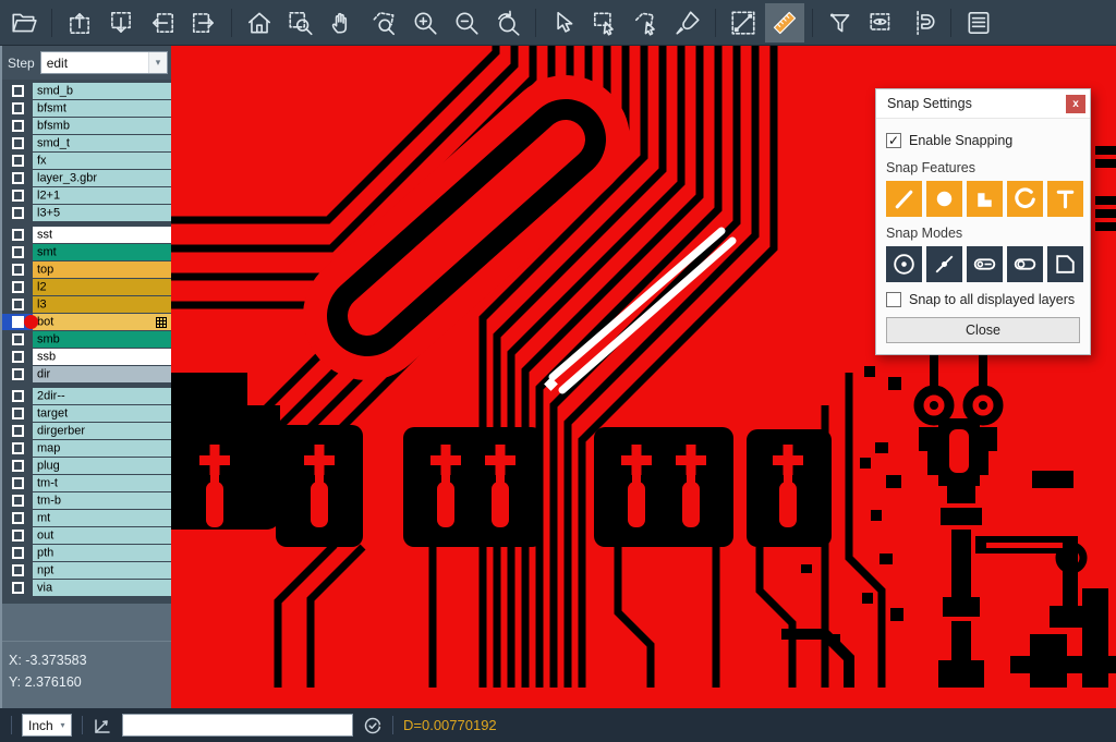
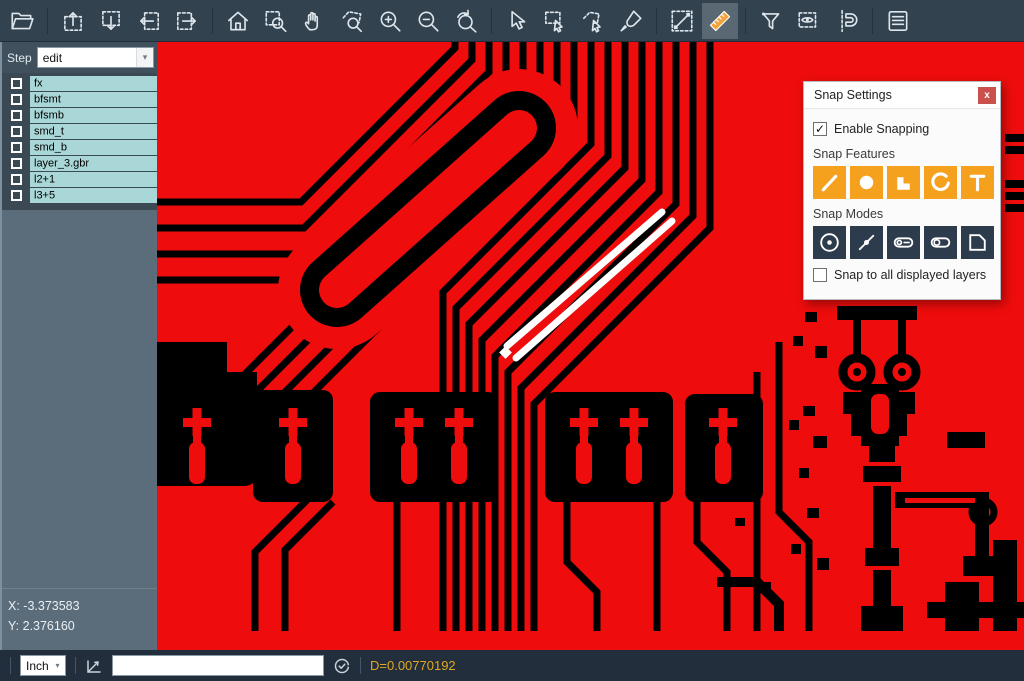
  Step
  edit
  ▾
- smd_b
+ fx
  bfsmt
  bfsmb
  smd_t
- fx
+ smd_b
  layer_3.gbr
  l2+1
  l3+5
- sst
- smt
- top
- l2
- l3
- bot
- smb
- ssb
- dir
- 2dir--
- target
- dirgerber
- map
- plug
- tm-t
- tm-b
- mt
- out
- pth
- npt
- via
  X: -3.373583
  Y: 2.376160
  Snap Settings
  x
  ✓
  Enable Snapping
  Snap Features
  Snap Modes
  Snap to all displayed layers
- Close
  Inch
  ▾
  D=0.00770192
